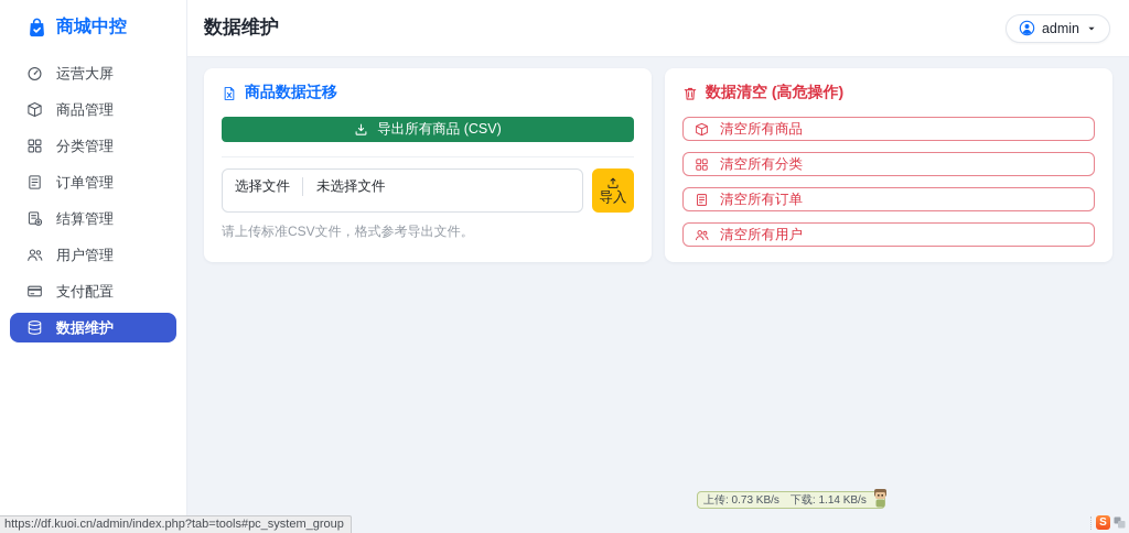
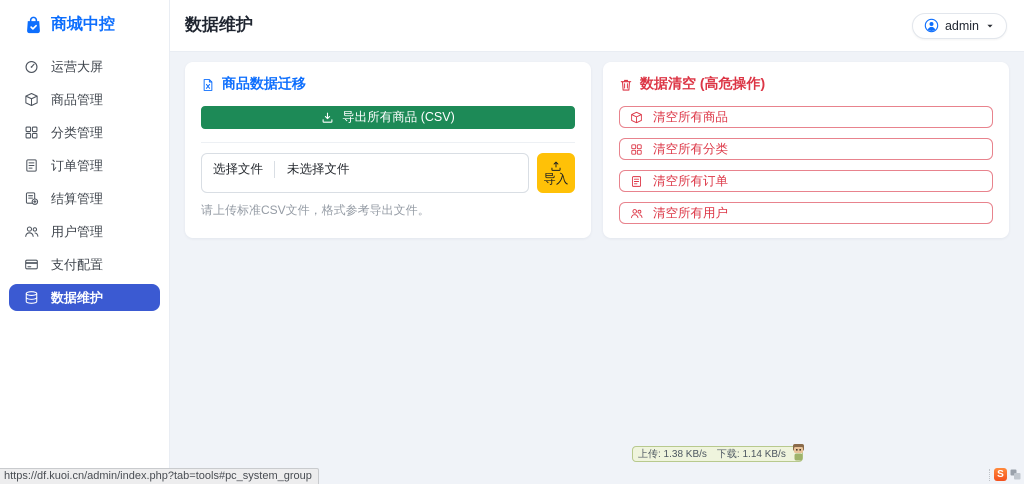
  商城中控
  运营大屏
  商品管理
  分类管理
  订单管理
  结算管理
  用户管理
  支付配置
  数据维护
  数据维护
  admin
  商品数据迁移
  导出所有商品 (CSV)
  选择文件
  未选择文件
  导入
  请上传标准CSV文件，格式参考导出文件。
  数据清空 (高危操作)
  清空所有商品
  清空所有分类
  清空所有订单
  清空所有用户
  https://df.kuoi.cn/admin/index.php?tab=tools#pc_system_group
- 上传: 0.73 KB/s
+ 上传: 1.38 KB/s
  下载: 1.14 KB/s
  S
